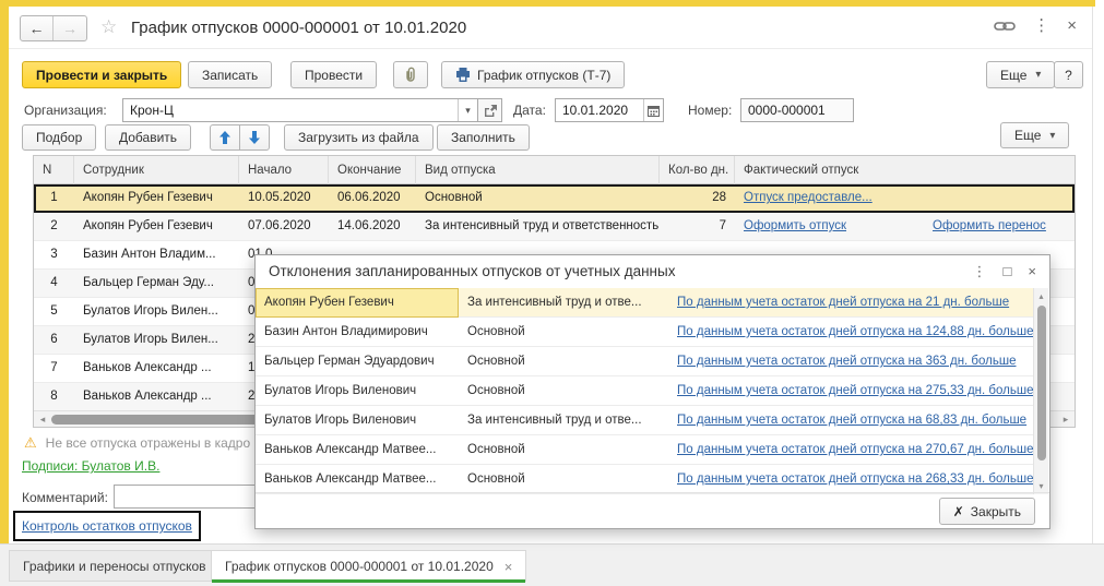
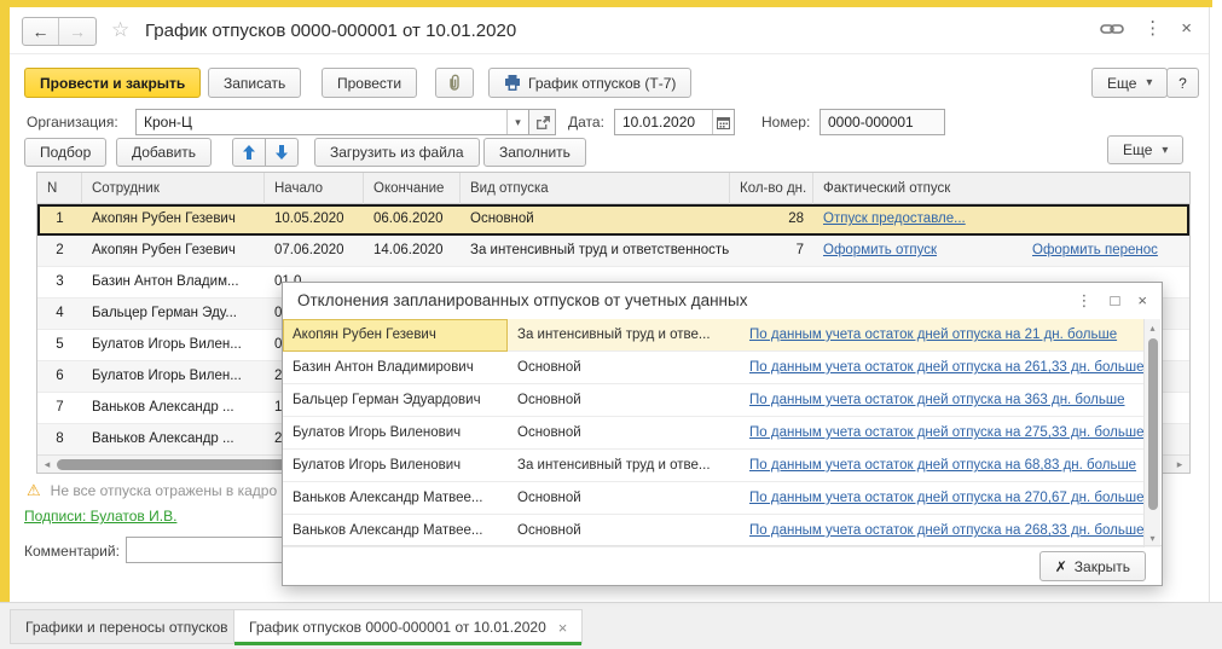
  ←
  →
  ☆
  График отпусков 0000-000001 от 10.01.2020
  ⋮
  ×
  Провести и закрыть
  Записать
  Провести
  График отпусков (Т-7)
  Еще
  ▾
  ?
  Организация:
  Крон-Ц
  ▾
  Дата:
  10.01.2020
  Номер:
  0000-000001
  Подбор
  Добавить
  Загрузить из файла
  Заполнить
  Еще
  ▾
  N
  Сотрудник
  Начало
  Окончание
  Вид отпуска
  Кол-во дн.
  Фактический отпуск
  1
  Акопян Рубен Гезевич
  10.05.2020
  06.06.2020
  Основной
  28
  Отпуск предоставле...
  2
  Акопян Рубен Гезевич
  07.06.2020
  14.06.2020
  За интенсивный труд и ответственность
  7
  Оформить отпуск
  Оформить перенос
  3
  Базин Антон Владим...
  4
  Бальцер Герман Эду...
  5
  Булатов Игорь Вилен...
  6
  Булатов Игорь Вилен...
  7
  Ваньков Александр ...
  8
  Ваньков Александр ...
  ◂
  ▸
  ⚠
  Не все отпуска отражены в кадро
  Подписи: Булатов И.В.
  Комментарий:
- Контроль остатков отпусков
  Графики и переносы отпусков
  График отпусков 0000-000001 от 10.01.2020
  ×
  Отклонения запланированных отпусков от учетных данных
  ⋮
  □
  ×
  Акопян Рубен Гезевич
  За интенсивный труд и отве...
  По данным учета остаток дней отпуска на 21 дн. больше
  Базин Антон Владимирович
  Основной
- По данным учета остаток дней отпуска на 124,88 дн. больше
+ По данным учета остаток дней отпуска на 261,33 дн. больше
  Бальцер Герман Эдуардович
  Основной
  По данным учета остаток дней отпуска на 363 дн. больше
  Булатов Игорь Виленович
  Основной
  По данным учета остаток дней отпуска на 275,33 дн. больше
  Булатов Игорь Виленович
  За интенсивный труд и отве...
  По данным учета остаток дней отпуска на 68,83 дн. больше
  Ваньков Александр Матвее...
  Основной
  По данным учета остаток дней отпуска на 270,67 дн. больше
  Ваньков Александр Матвее...
  Основной
  По данным учета остаток дней отпуска на 268,33 дн. больше
  ▴
  ▾
  ✗
  Закрыть
